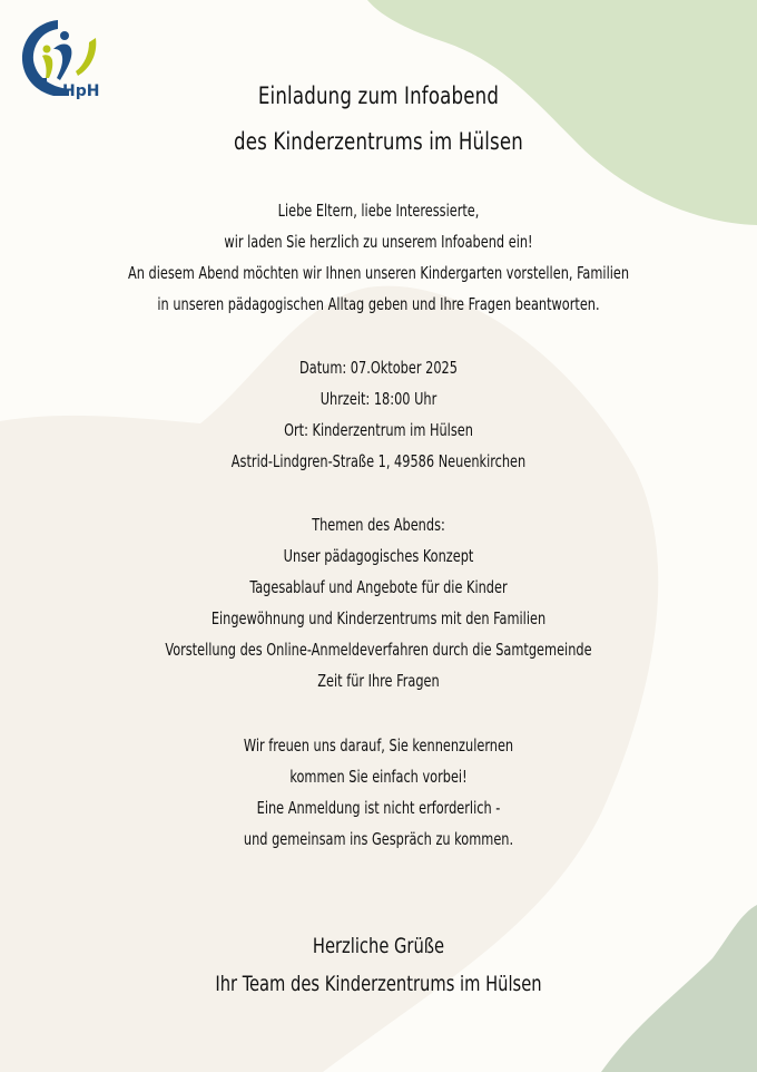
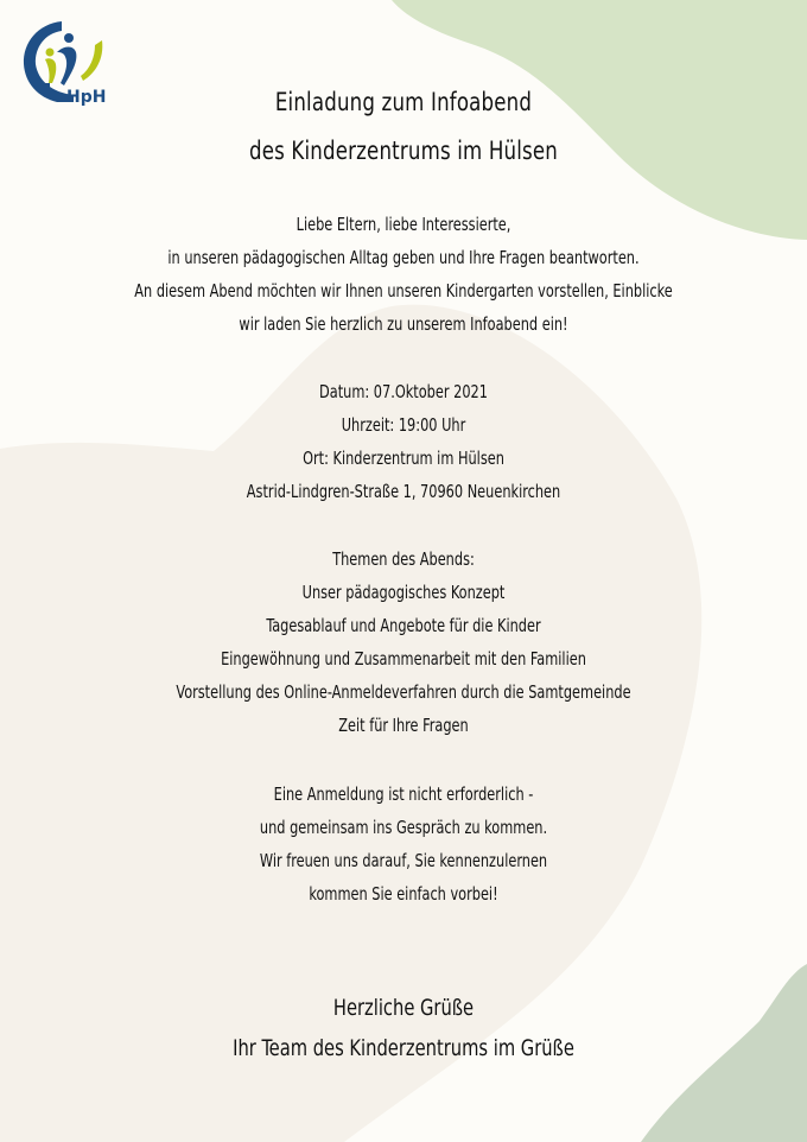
  HpH
  Einladung zum Infoabend
  des Kinderzentrums im Hülsen
  Liebe Eltern, liebe Interessierte,
- wir laden Sie herzlich zu unserem Infoabend ein!
+ in unseren pädagogischen Alltag geben und Ihre Fragen beantworten.
- An diesem Abend möchten wir Ihnen unseren Kindergarten vorstellen, Familien
+ An diesem Abend möchten wir Ihnen unseren Kindergarten vorstellen, Einblicke
- in unseren pädagogischen Alltag geben und Ihre Fragen beantworten.
+ wir laden Sie herzlich zu unserem Infoabend ein!
- Datum: 07.Oktober 2025
+ Datum: 07.Oktober 2021
- Uhrzeit: 18:00 Uhr
+ Uhrzeit: 19:00 Uhr
  Ort: Kinderzentrum im Hülsen
- Astrid-Lindgren-Straße 1, 49586 Neuenkirchen
+ Astrid-Lindgren-Straße 1, 70960 Neuenkirchen
  Themen des Abends:
  Unser pädagogisches Konzept
  Tagesablauf und Angebote für die Kinder
- Eingewöhnung und Kinderzentrums mit den Familien
+ Eingewöhnung und Zusammenarbeit mit den Familien
  Vorstellung des Online-Anmeldeverfahren durch die Samtgemeinde
  Zeit für Ihre Fragen
- Wir freuen uns darauf, Sie kennenzulernen
+ Eine Anmeldung ist nicht erforderlich -
- kommen Sie einfach vorbei!
+ und gemeinsam ins Gespräch zu kommen.
- Eine Anmeldung ist nicht erforderlich -
+ Wir freuen uns darauf, Sie kennenzulernen
- und gemeinsam ins Gespräch zu kommen.
+ kommen Sie einfach vorbei!
  Herzliche Grüße
- Ihr Team des Kinderzentrums im Hülsen
+ Ihr Team des Kinderzentrums im Grüße
